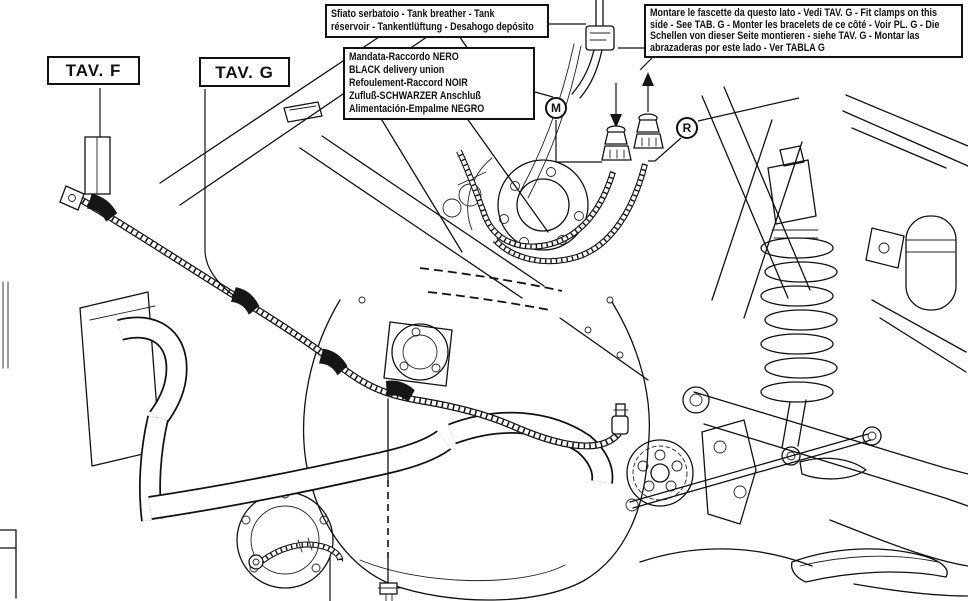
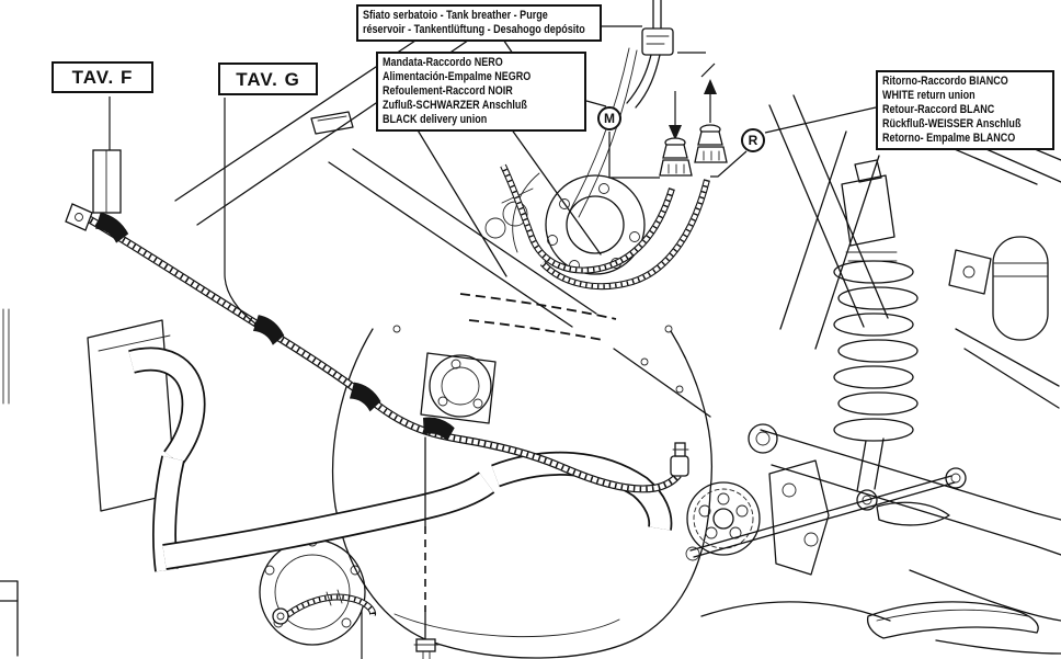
- Sfiato serbatoio - Tank breather - Tank
+ Sfiato serbatoio - Tank breather - Purge
  réservoir - Tankentlüftung - Desahogo depósito
- Montare le fascette da questo lato - Vedi TAV. G - Fit clamps on this side - See TAB. G - Monter les bracelets de ce côté - Voir PL. G - Die Schellen von dieser Seite montieren - siehe TAV. G - Montar las abrazaderas por este lado - Ver TABLA G
  Mandata-Raccordo NERO
- BLACK delivery union
+ Alimentación-Empalme NEGRO
  Refoulement-Raccord NOIR
  Zufluß-SCHWARZER Anschluß
- Alimentación-Empalme NEGRO
+ BLACK delivery union
+ Ritorno-Raccordo BIANCO
+ WHITE return union
+ Retour-Raccord BLANC
+ Rückfluß-WEISSER Anschluß
+ Retorno- Empalme BLANCO
  TAV. F
  TAV. G
  M
  R
